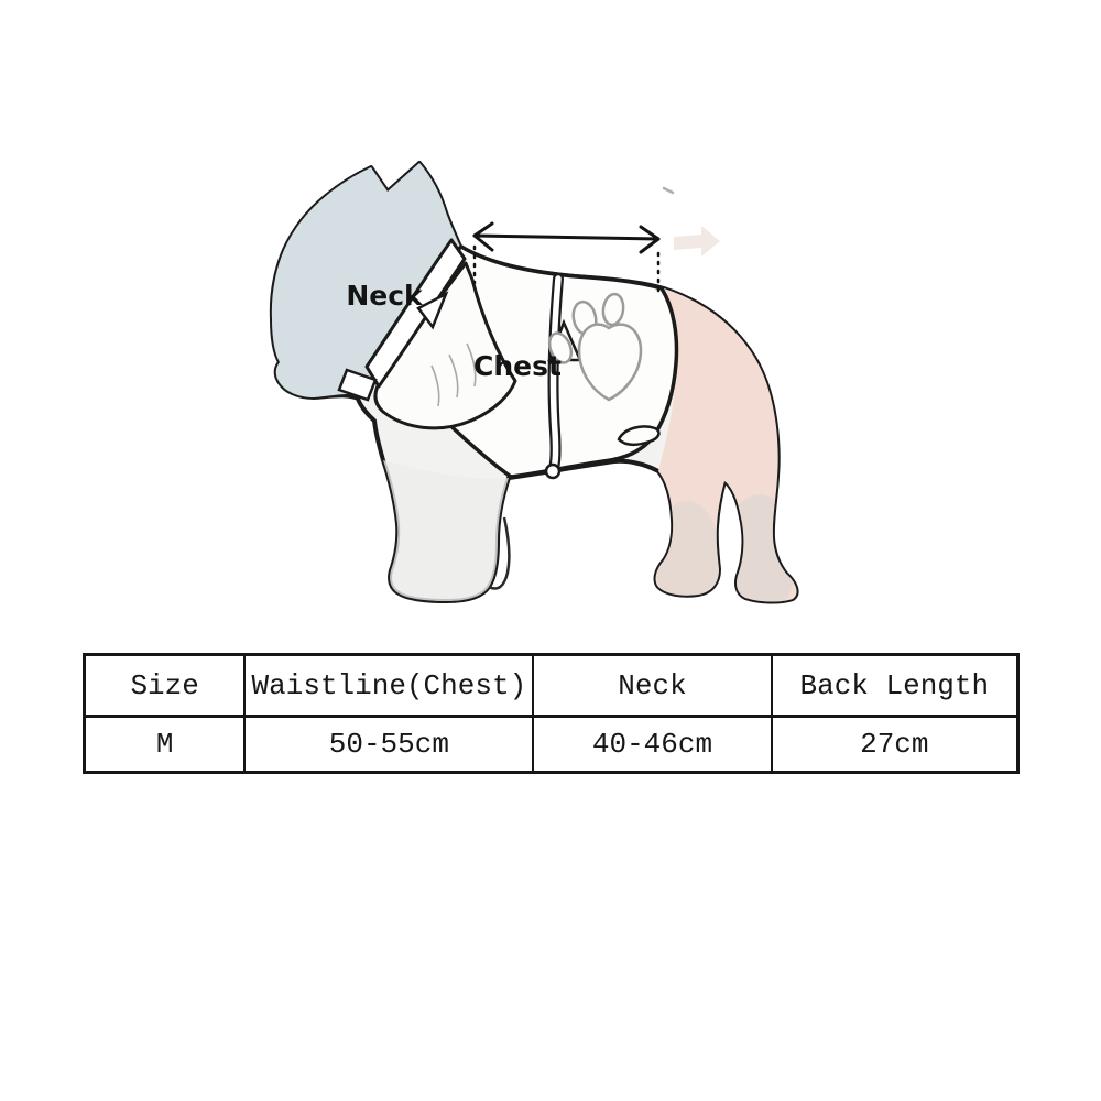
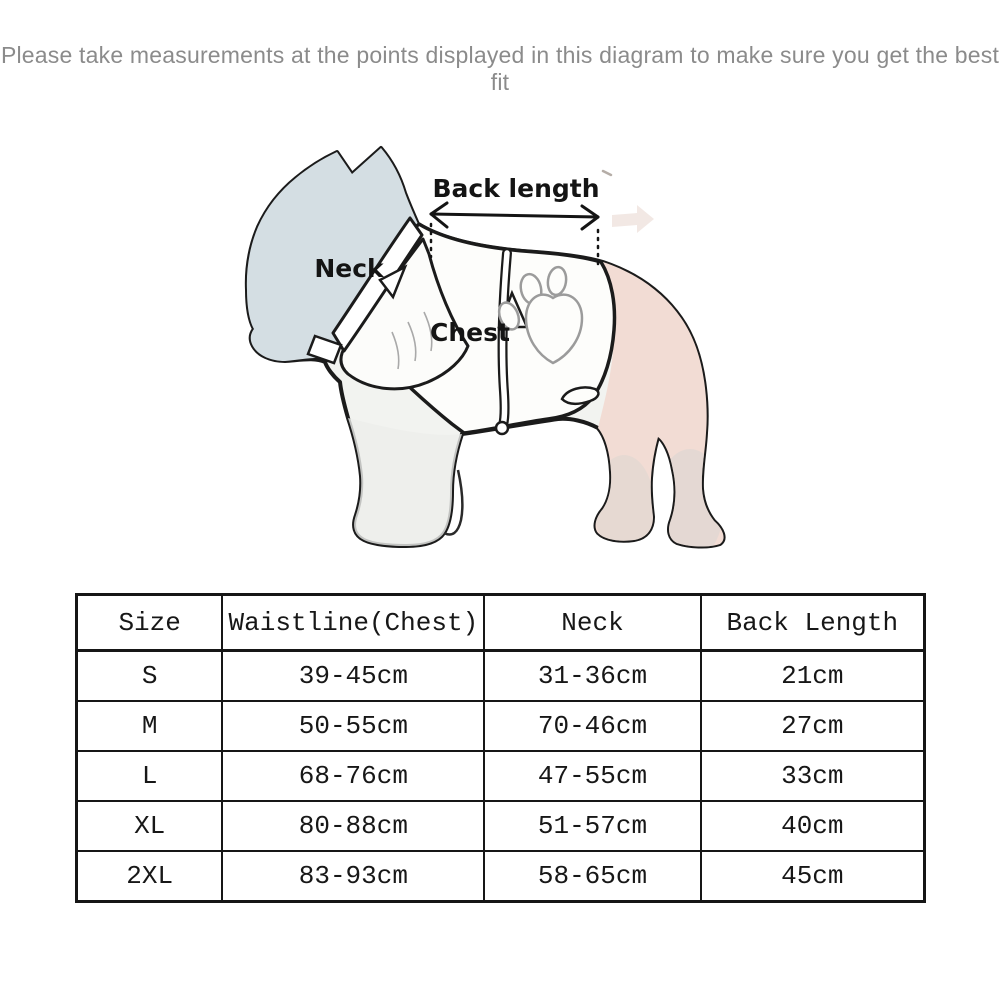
+ Please take measurements at the points displayed in this diagram to make sure you get the best fit
+ Back length
  Neck
  Chest
  Size	Waistline(Chest)	Neck	Back Length
+ S	39-45cm	31-36cm	21cm
- M	50-55cm	40-46cm	27cm
+ M	50-55cm	70-46cm	27cm
+ L	68-76cm	47-55cm	33cm
+ XL	80-88cm	51-57cm	40cm
+ 2XL	83-93cm	58-65cm	45cm
